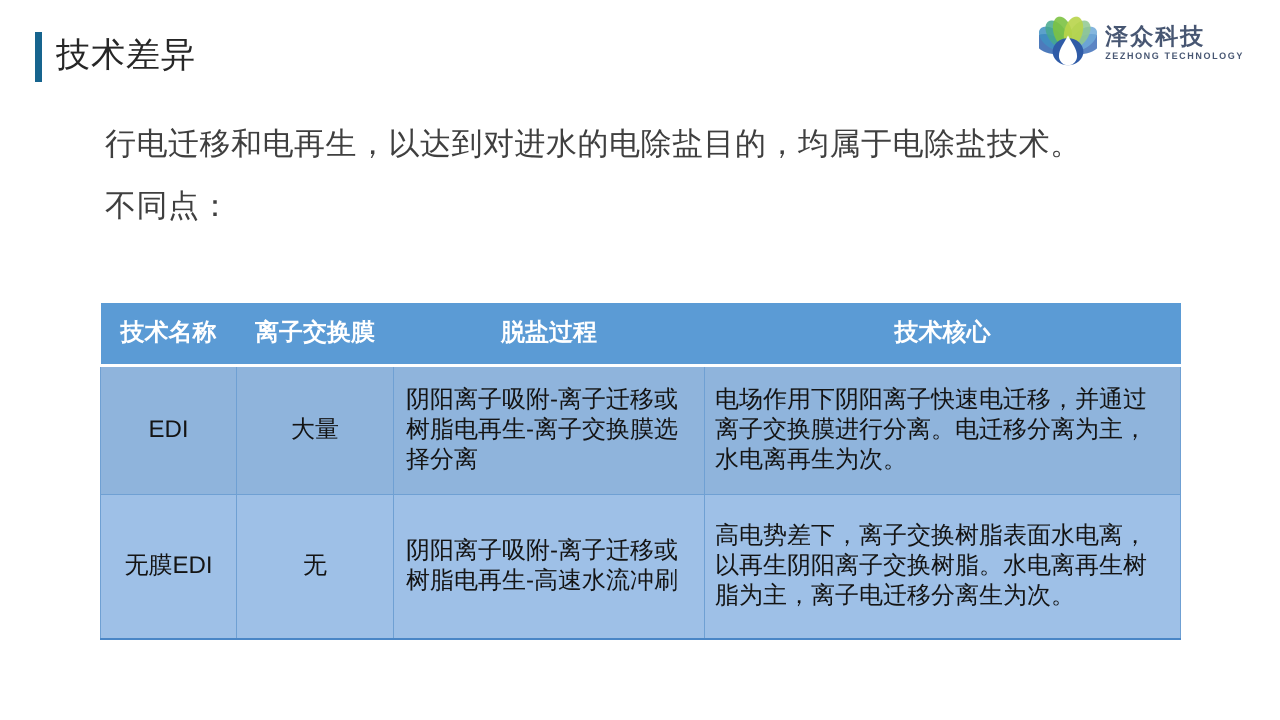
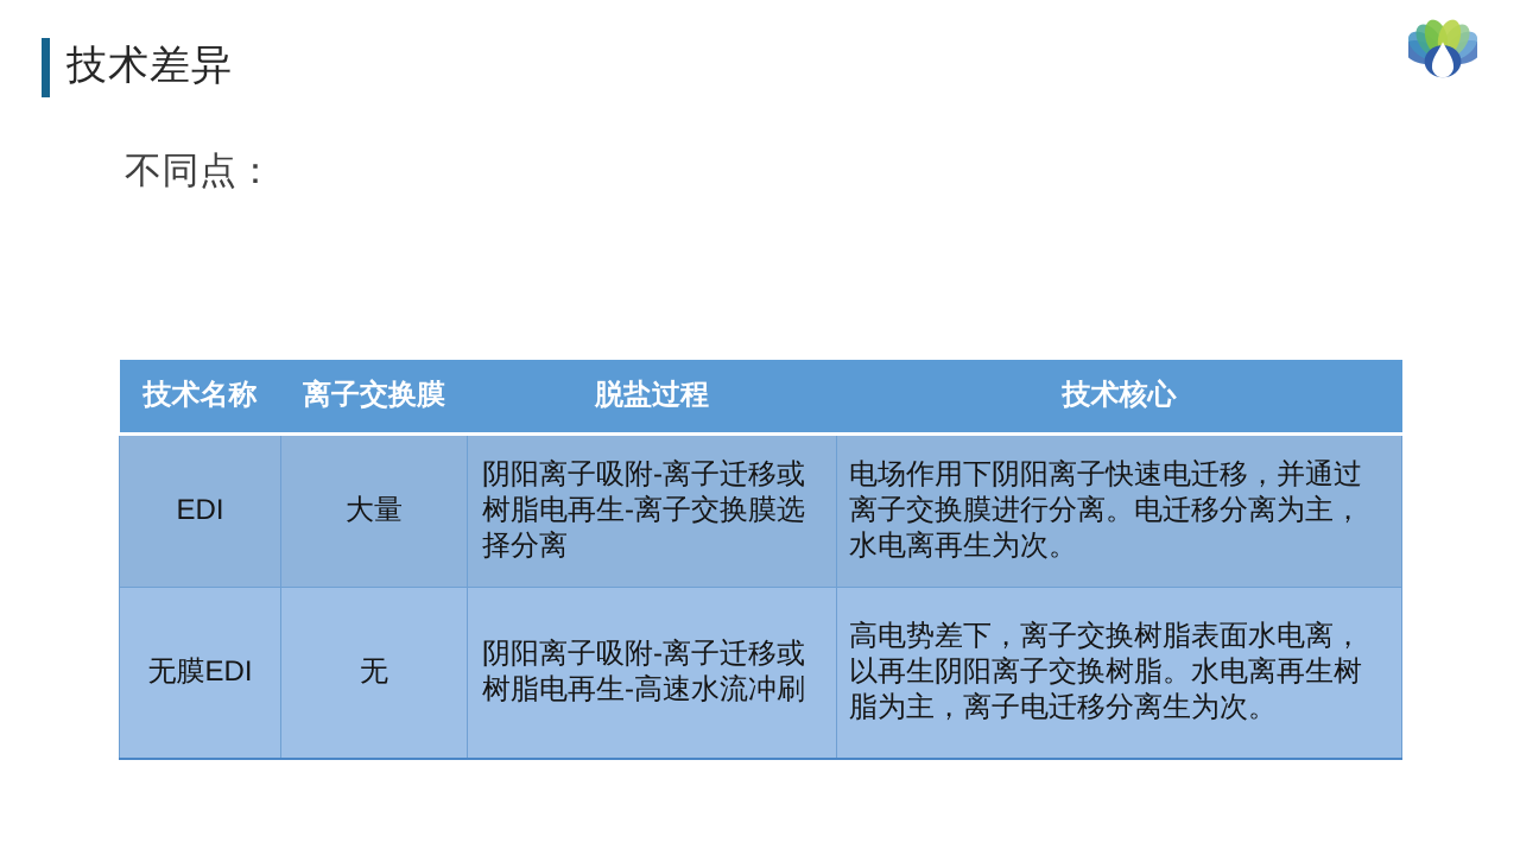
  技术差异
- 泽众科技
- ZEZHONG TECHNOLOGY
- 行电迁移和电再生，以达到对进水的电除盐目的，均属于电除盐技术。
  不同点：
  技术名称	离子交换膜	脱盐过程	技术核心
  EDI	大量	阴阳离子吸附-离子迁移或树脂电再生-离子交换膜选择分离	电场作用下阴阳离子快速电迁移，并通过离子交换膜进行分离。电迁移分离为主，水电离再生为次。
  无膜EDI	无	阴阳离子吸附-离子迁移或树脂电再生-高速水流冲刷	高电势差下，离子交换树脂表面水电离，以再生阴阳离子交换树脂。水电离再生树脂为主，离子电迁移分离生为次。
